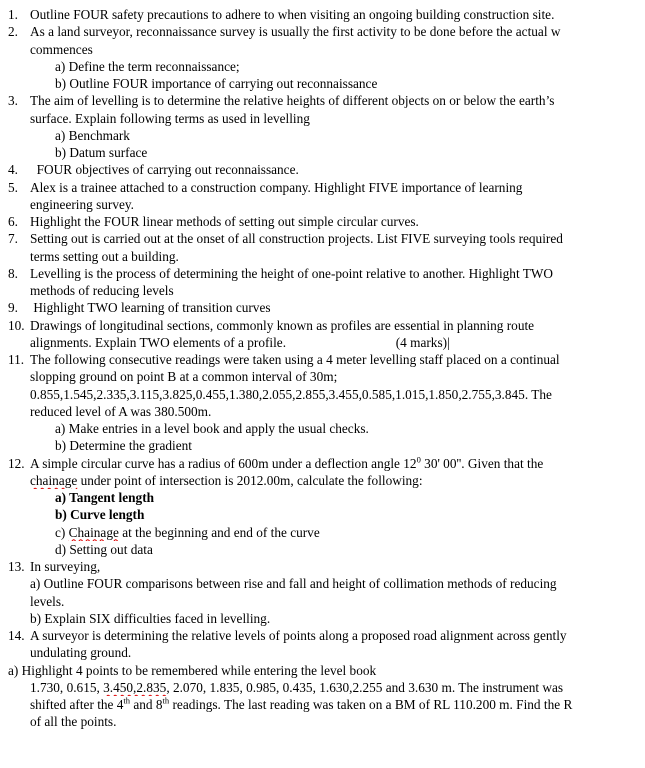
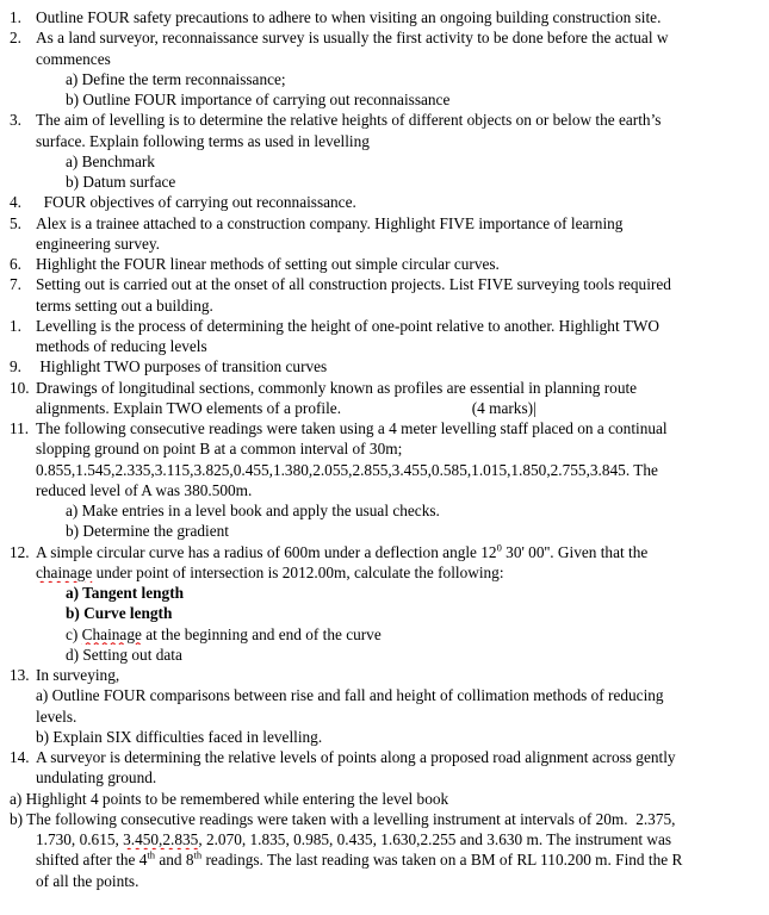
  1. Outline FOUR safety precautions to adhere to when visiting an ongoing building construction site.
  2. As a land surveyor, reconnaissance survey is usually the first activity to be done before the actual w
  commences
  a) Define the term reconnaissance;
  b) Outline FOUR importance of carrying out reconnaissance
  3. The aim of levelling is to determine the relative heights of different objects on or below the earth’s
  surface. Explain following terms as used in levelling
  a) Benchmark
  b) Datum surface
  4. FOUR objectives of carrying out reconnaissance.
  5. Alex is a trainee attached to a construction company. Highlight FIVE importance of learning
  engineering survey.
  6. Highlight the FOUR linear methods of setting out simple circular curves.
  7. Setting out is carried out at the onset of all construction projects. List FIVE surveying tools required
  terms setting out a building.
- 8. Levelling is the process of determining the height of one-point relative to another. Highlight TWO
+ 1. Levelling is the process of determining the height of one-point relative to another. Highlight TWO
  methods of reducing levels
- 9. Highlight TWO learning of transition curves
+ 9. Highlight TWO purposes of transition curves
  10. Drawings of longitudinal sections, commonly known as profiles are essential in planning route
  alignments. Explain TWO elements of a profile. (4 marks)|
  11. The following consecutive readings were taken using a 4 meter levelling staff placed on a continual
  slopping ground on point B at a common interval of 30m;
  0.855,1.545,2.335,3.115,3.825,0.455,1.380,2.055,2.855,3.455,0.585,1.015,1.850,2.755,3.845. The
  reduced level of A was 380.500m.
  a) Make entries in a level book and apply the usual checks.
  b) Determine the gradient
  12. A simple circular curve has a radius of 600m under a deflection angle 120 30' 00''. Given that the
  chainage under point of intersection is 2012.00m, calculate the following:
  a) Tangent length
  b) Curve length
  c) Chainage at the beginning and end of the curve
  d) Setting out data
  13. In surveying,
  a) Outline FOUR comparisons between rise and fall and height of collimation methods of reducing
  levels.
  b) Explain SIX difficulties faced in levelling.
  14. A surveyor is determining the relative levels of points along a proposed road alignment across gently
  undulating ground.
  a) Highlight 4 points to be remembered while entering the level book
+ b) The following consecutive readings were taken with a levelling instrument at intervals of 20m. 2.375,
  1.730, 0.615, 3.450,2.835, 2.070, 1.835, 0.985, 0.435, 1.630,2.255 and 3.630 m. The instrument was
  shifted after the 4th and 8th readings. The last reading was taken on a BM of RL 110.200 m. Find the R
  of all the points.
